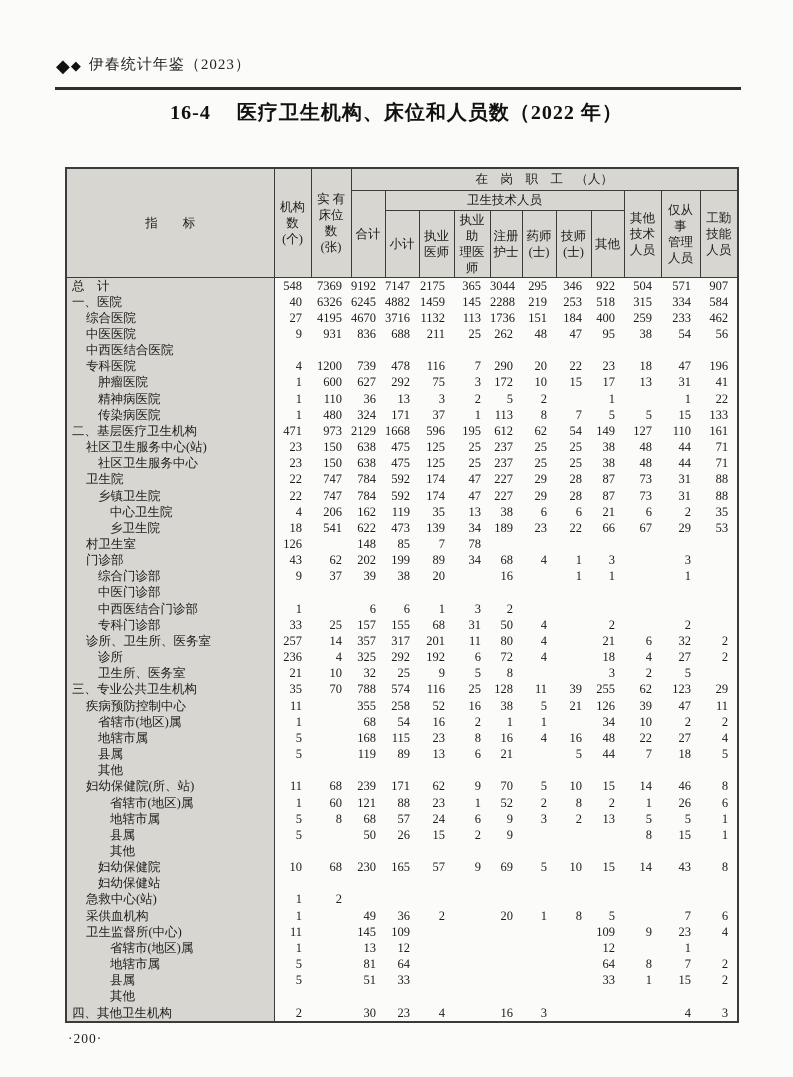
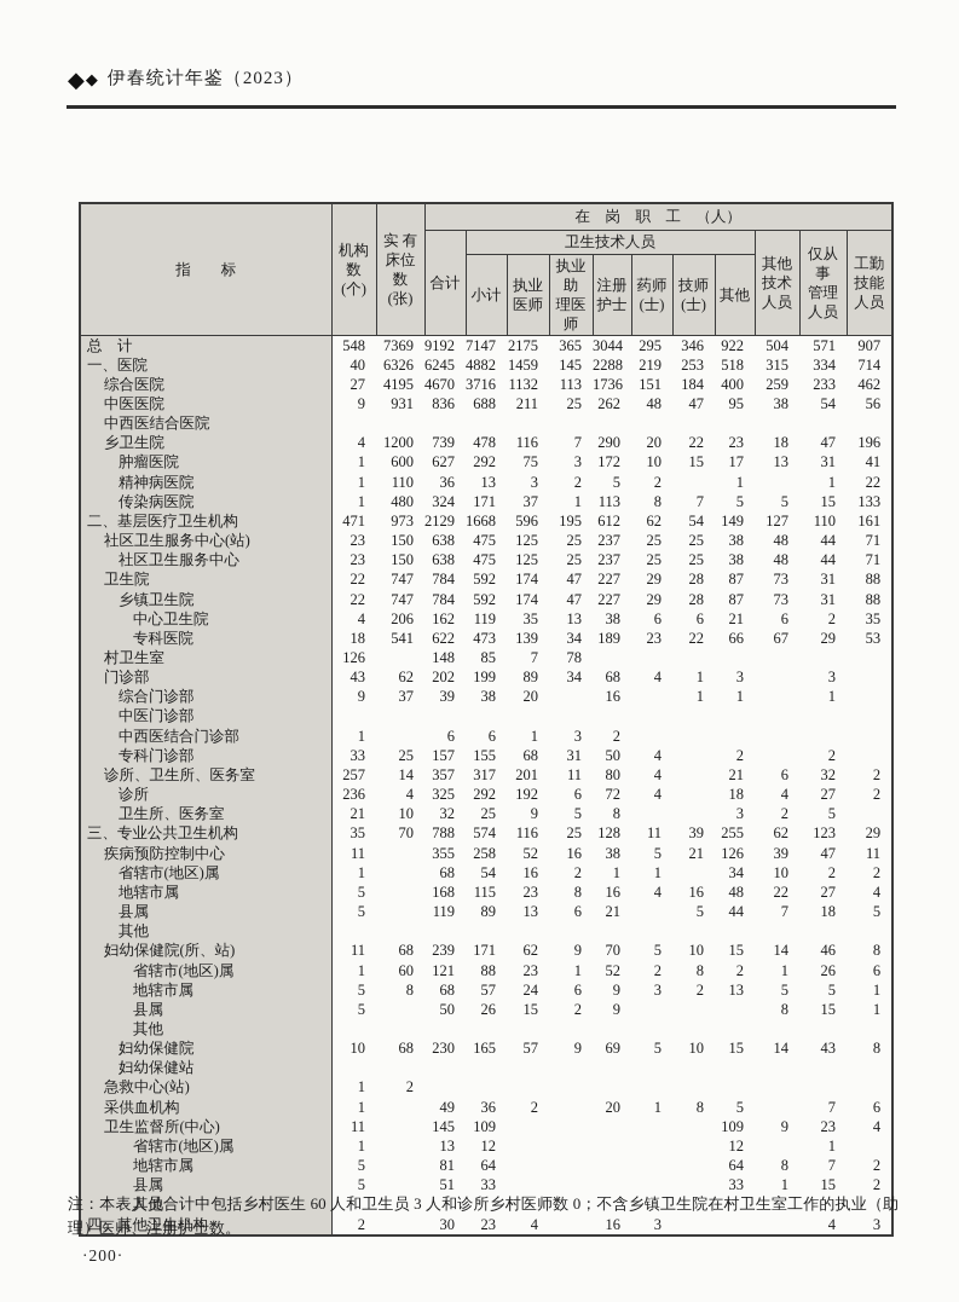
  ◆
  ◆
  伊春统计年鉴（2023）
- 16-4 医疗卫生机构、床位和人员数（2022 年）
  指 标	机构 数 (个)	实 有 床位数 (张)	在 岗 职 工 （人）
  合计	卫生技术人员	其他 技术 人员	仅从事 管理 人员	工勤 技能 人员
  小计	执业 医师	执业助 理医师	注册 护士	药师 (士)	技师 (士)	其他
  总 计	548	7369	9192	7147	2175	365	3044	295	346	922	504	571	907
- 一、医院	40	6326	6245	4882	1459	145	2288	219	253	518	315	334	584
+ 一、医院	40	6326	6245	4882	1459	145	2288	219	253	518	315	334	714
  综合医院	27	4195	4670	3716	1132	113	1736	151	184	400	259	233	462
  中医医院	9	931	836	688	211	25	262	48	47	95	38	54	56
  中西医结合医院
- 专科医院	4	1200	739	478	116	7	290	20	22	23	18	47	196
+ 乡卫生院	4	1200	739	478	116	7	290	20	22	23	18	47	196
  肿瘤医院	1	600	627	292	75	3	172	10	15	17	13	31	41
  精神病医院	1	110	36	13	3	2	5	2		1		1	22
  传染病医院	1	480	324	171	37	1	113	8	7	5	5	15	133
  二、基层医疗卫生机构	471	973	2129	1668	596	195	612	62	54	149	127	110	161
  社区卫生服务中心(站)	23	150	638	475	125	25	237	25	25	38	48	44	71
  社区卫生服务中心	23	150	638	475	125	25	237	25	25	38	48	44	71
  卫生院	22	747	784	592	174	47	227	29	28	87	73	31	88
  乡镇卫生院	22	747	784	592	174	47	227	29	28	87	73	31	88
  中心卫生院	4	206	162	119	35	13	38	6	6	21	6	2	35
- 乡卫生院	18	541	622	473	139	34	189	23	22	66	67	29	53
+ 专科医院	18	541	622	473	139	34	189	23	22	66	67	29	53
  村卫生室	126		148	85	7	78
  门诊部	43	62	202	199	89	34	68	4	1	3		3
  综合门诊部	9	37	39	38	20		16		1	1		1
  中医门诊部
  中西医结合门诊部	1		6	6	1	3	2
  专科门诊部	33	25	157	155	68	31	50	4		2		2
  诊所、卫生所、医务室	257	14	357	317	201	11	80	4		21	6	32	2
  诊所	236	4	325	292	192	6	72	4		18	4	27	2
  卫生所、医务室	21	10	32	25	9	5	8			3	2	5
  三、专业公共卫生机构	35	70	788	574	116	25	128	11	39	255	62	123	29
  疾病预防控制中心	11		355	258	52	16	38	5	21	126	39	47	11
  省辖市(地区)属	1		68	54	16	2	1	1		34	10	2	2
  地辖市属	5		168	115	23	8	16	4	16	48	22	27	4
  县属	5		119	89	13	6	21		5	44	7	18	5
  其他
  妇幼保健院(所、站)	11	68	239	171	62	9	70	5	10	15	14	46	8
  省辖市(地区)属	1	60	121	88	23	1	52	2	8	2	1	26	6
  地辖市属	5	8	68	57	24	6	9	3	2	13	5	5	1
  县属	5		50	26	15	2	9				8	15	1
  其他
  妇幼保健院	10	68	230	165	57	9	69	5	10	15	14	43	8
  妇幼保健站
  急救中心(站)	1	2
  采供血机构	1		49	36	2		20	1	8	5		7	6
  卫生监督所(中心)	11		145	109						109	9	23	4
  省辖市(地区)属	1		13	12						12		1
  地辖市属	5		81	64						64	8	7	2
  县属	5		51	33						33	1	15	2
  其他
  四、其他卫生机构	2		30	23	4		16	3				4	3
+ 注：本表人员合计中包括乡村医生 60 人和卫生员 3 人和诊所乡村医师数 0；不含乡镇卫生院在村卫生室工作的执业（助理）医师、注册护士数。
  ·200·
